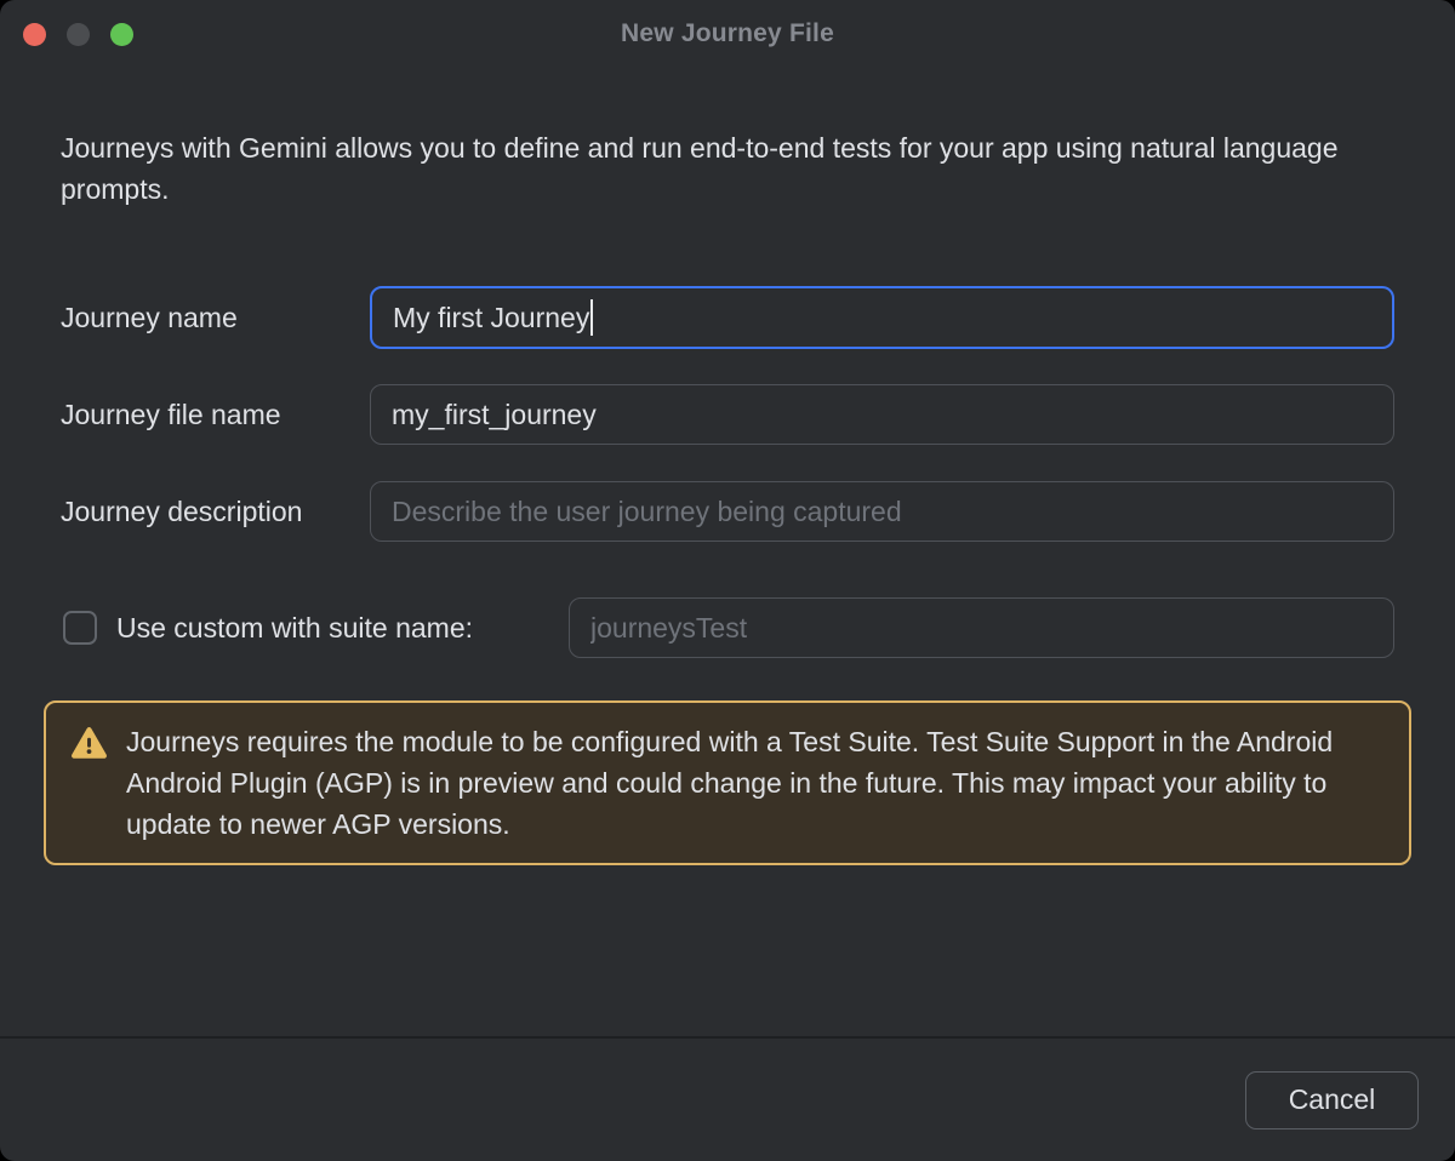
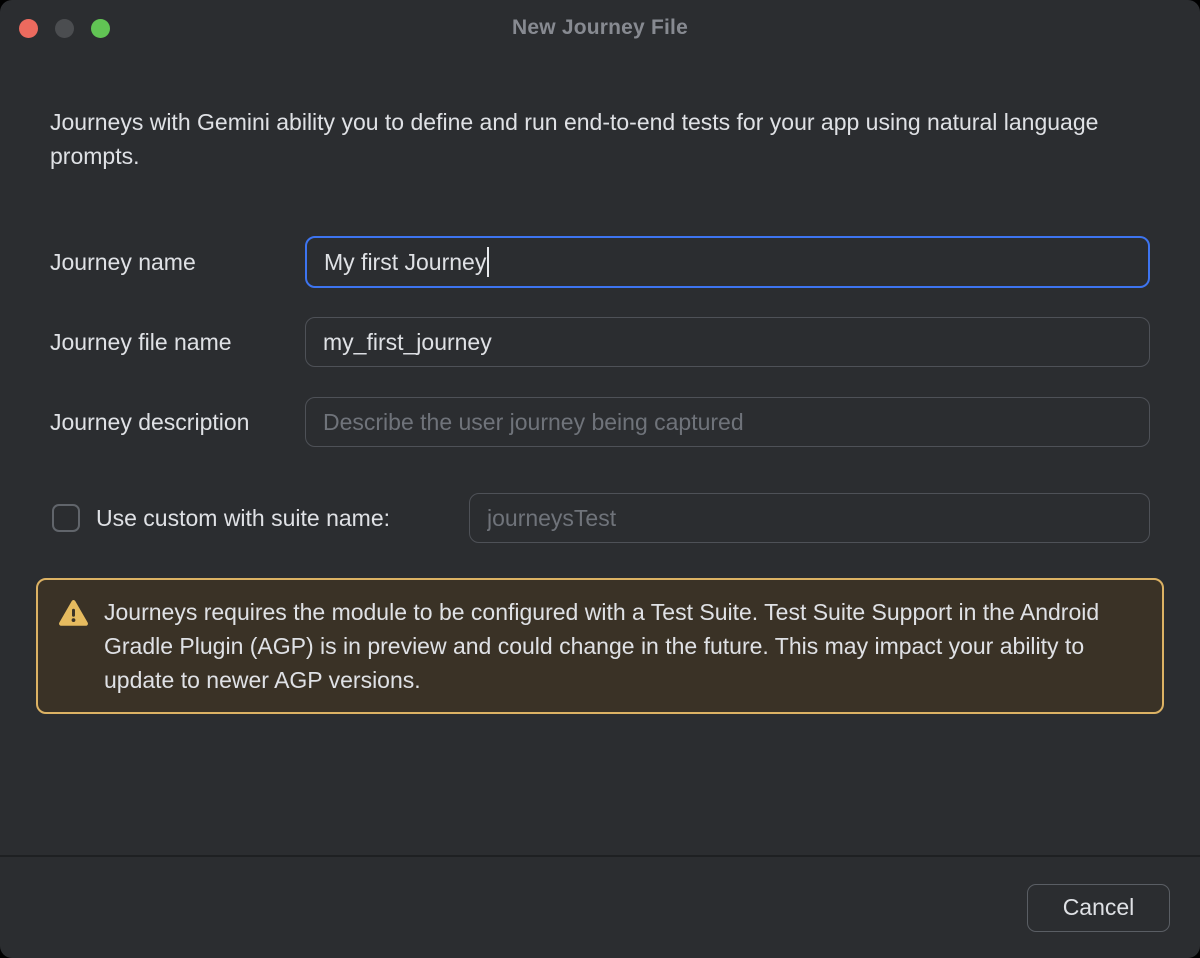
  New Journey File
- Journeys with Gemini allows you to define and run end-to-end tests for your app using natural language prompts.
+ Journeys with Gemini ability you to define and run end-to-end tests for your app using natural language prompts.
  Journey name
  My first Journey
  Journey file name
  my_first_journey
  Journey description
  Describe the user journey being captured
  Use custom with suite name:
  journeysTest
- Journeys requires the module to be configured with a Test Suite. Test Suite Support in the Android Android Plugin (AGP) is in preview and could change in the future. This may impact your ability to update to newer AGP versions.
+ Journeys requires the module to be configured with a Test Suite. Test Suite Support in the Android Gradle Plugin (AGP) is in preview and could change in the future. This may impact your ability to update to newer AGP versions.
  Cancel
